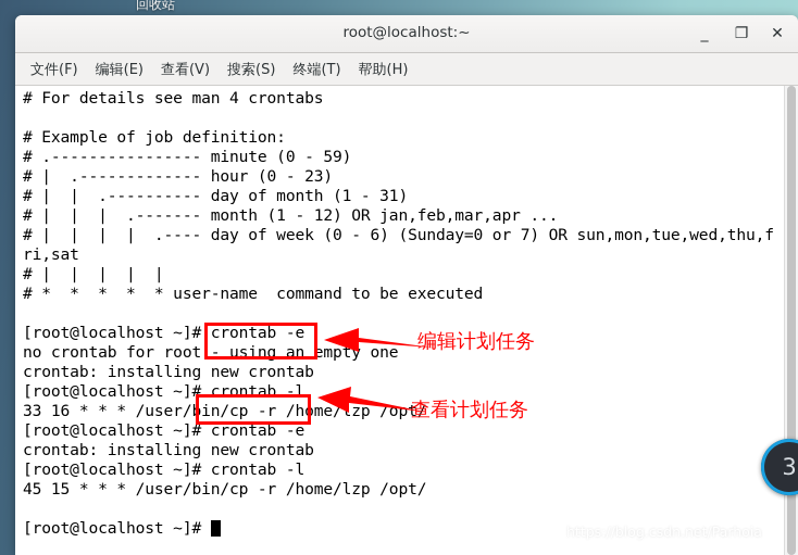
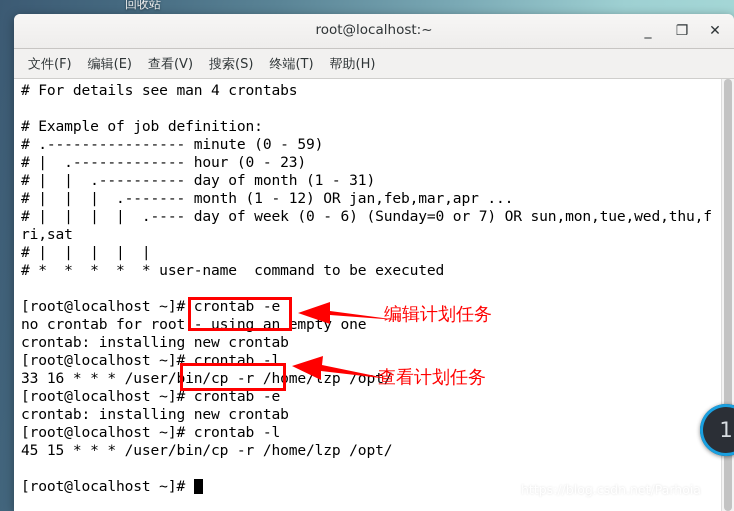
  回收站
  root@localhost:~
  _
  ❐
  ✕
  文件(F)
  编辑(E)
  查看(V)
  搜索(S)
  终端(T)
  帮助(H)
  # For details see man 4 crontabs
  # Example of job definition:
  # .---------------- minute (0 - 59)
  # | .------------- hour (0 - 23)
  # | | .---------- day of month (1 - 31)
  # | | | .------- month (1 - 12) OR jan,feb,mar,apr ...
  # | | | | .---- day of week (0 - 6) (Sunday=0 or 7) OR sun,mon,tue,wed,thu,f
  ri,sat
  # | | | | |
  # * * * * * user-name command to be executed
  [root@localhost ~]# crontab -e
  no crontab for root - using an empty one
  crontab: installing new crontab
  [root@localhost ~]# crontab -l
  33 16 * * * /user/bin/cp -r /home/zp /opt/
  [root@localhost ~]# crontab -e
  crontab: installing new crontab
  [root@localhost ~]# crontab -l
  45 15 * * * /user/bin/cp -r /home/lzp /opt/
  [root@localhost ~]#
- 3
+ 1
  编辑计划任务
  查看计划任务
